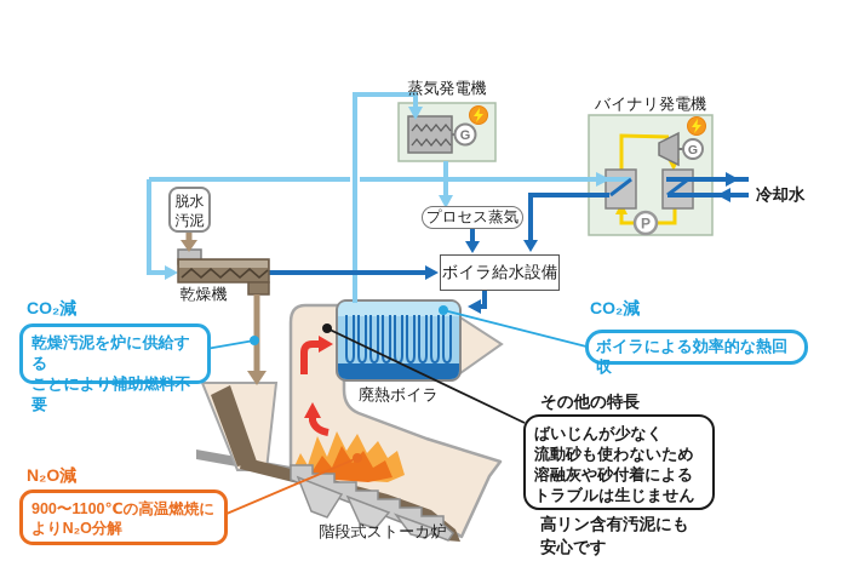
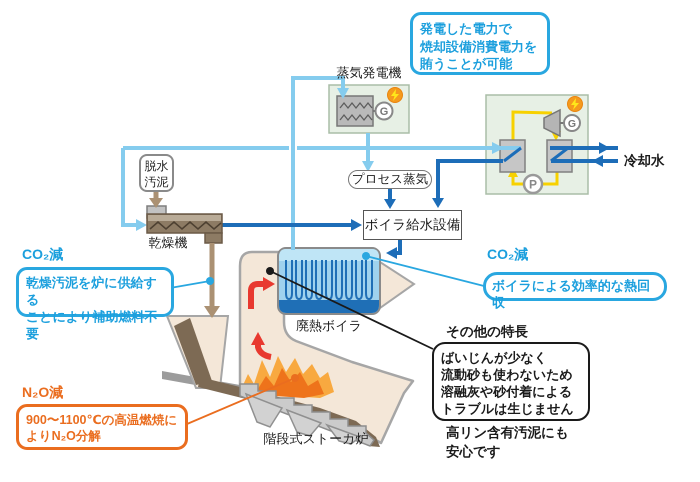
  G
  G
  P
+ 発電した電力で
+ 焼却設備消費電力を
+ 賄うことが可能
  蒸気発電機
- バイナリ発電機
  冷却水
  脱水
  汚泥
  乾燥機
  プロセス蒸気
  ボイラ給水設備
  廃熱ボイラ
  CO₂減
  乾燥汚泥を炉に供給する
  ことにより補助燃料不要
  CO₂減
  ボイラによる効率的な熱回収
  その他の特長
  ばいじんが少なく
  流動砂も使わないため
  溶融灰や砂付着による
  トラブルは生じません
  高リン含有汚泥にも
  安心です
  N₂O減
  900〜1100℃の高温燃焼に
  よりN₂O分解
  階段式ストーカ炉
